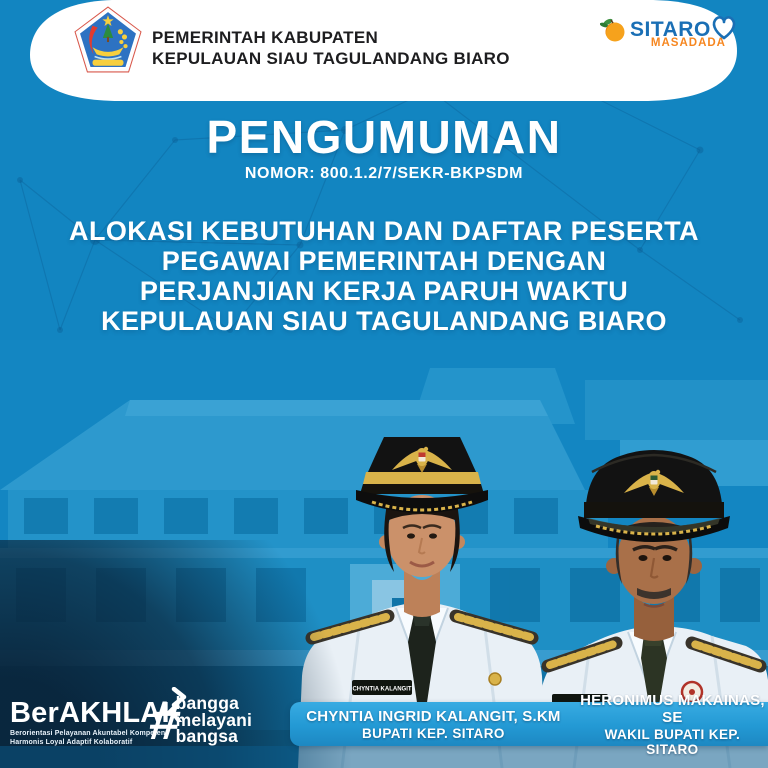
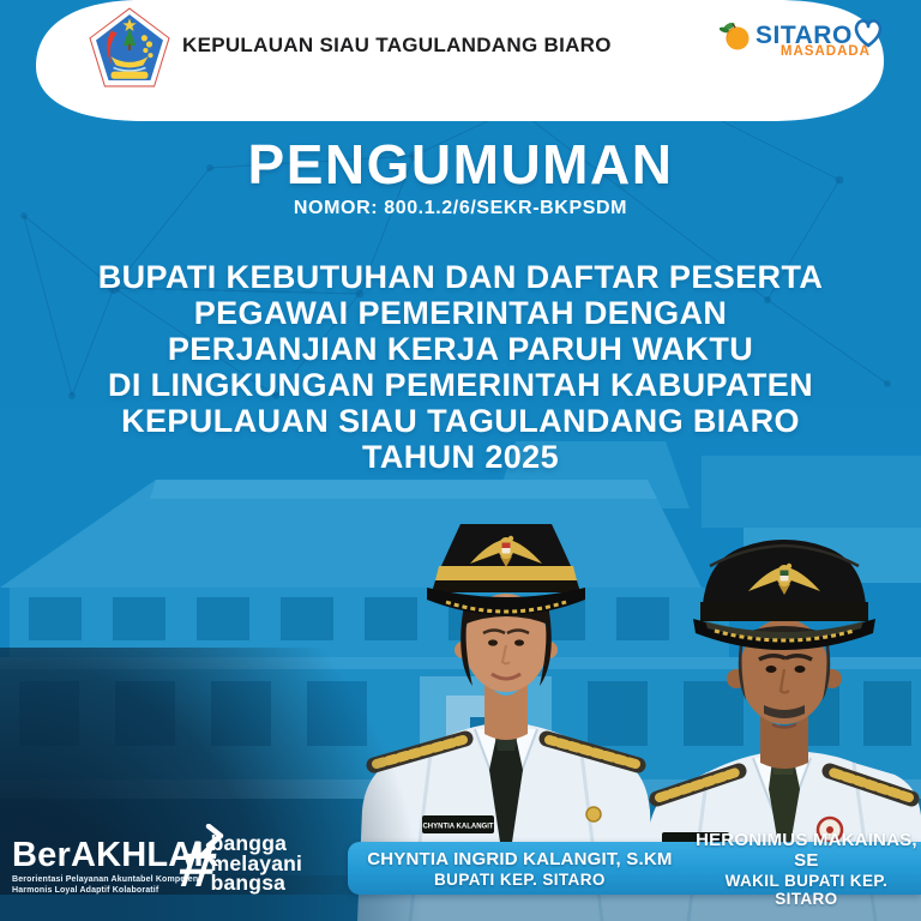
  CHYNTIA INGRID KALANGIT, S.KM
  BUPATI KEP. SITARO
  HERONIMUS MAKAINAS, SE
  WAKIL BUPATI KEP. SITARO
  BerAKHLAK
  bangga
  melayani
  bangsa
- PEMERINTAH KABUPATEN
  KEPULAUAN SIAU TAGULANDANG BIARO
  SITARO
  MASADADA
  PENGUMUMAN
- NOMOR: 800.1.2/7/SEKR-BKPSDM
+ NOMOR: 800.1.2/6/SEKR-BKPSDM
- ALOKASI KEBUTUHAN DAN DAFTAR PESERTA
+ BUPATI KEBUTUHAN DAN DAFTAR PESERTA
  PEGAWAI PEMERINTAH DENGAN
  PERJANJIAN KERJA PARUH WAKTU
+ DI LINGKUNGAN PEMERINTAH KABUPATEN
  KEPULAUAN SIAU TAGULANDANG BIARO
+ TAHUN 2025
